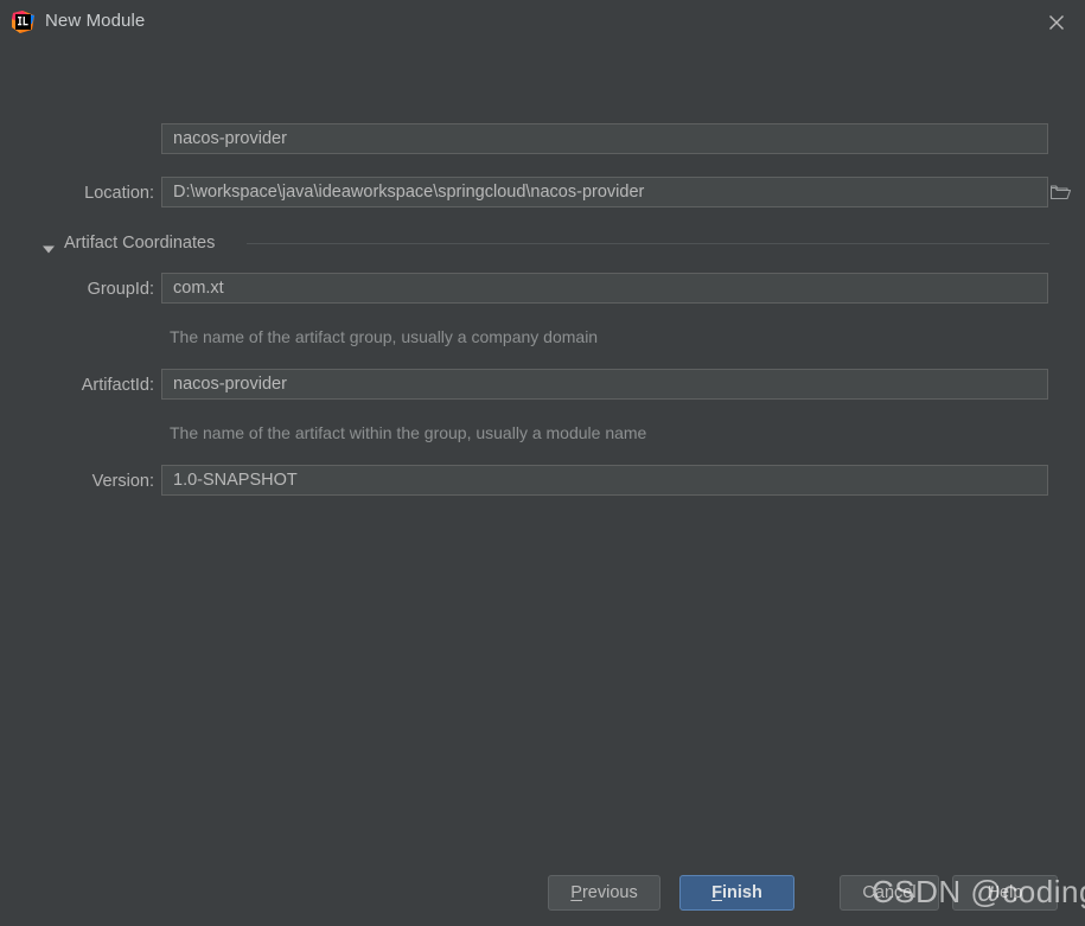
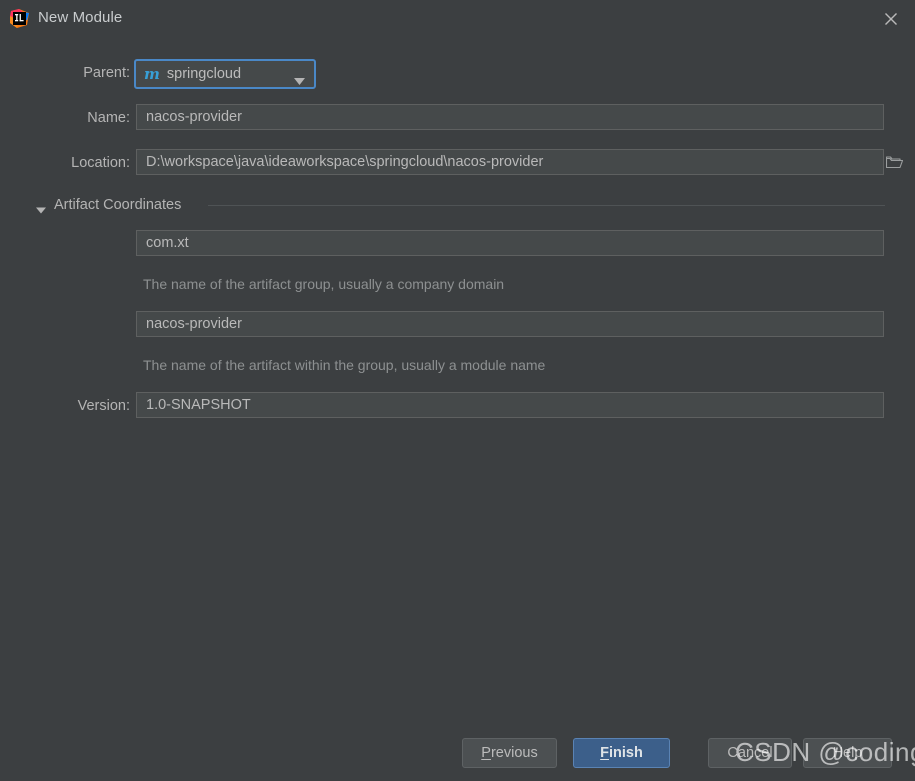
  New Module
+ Parent:
+ m
+ springcloud
+ Name:
  nacos-provider
  Location:
  D:\workspace\java\ideaworkspace\springcloud\nacos-provider
  Artifact Coordinates
- GroupId:
  com.xt
  The name of the artifact group, usually a company domain
- ArtifactId:
  nacos-provider
  The name of the artifact within the group, usually a module name
  Version:
  1.0-SNAPSHOT
  P
  revious
  F
  inish
  Cancel
  Help
  CSDN @codin
